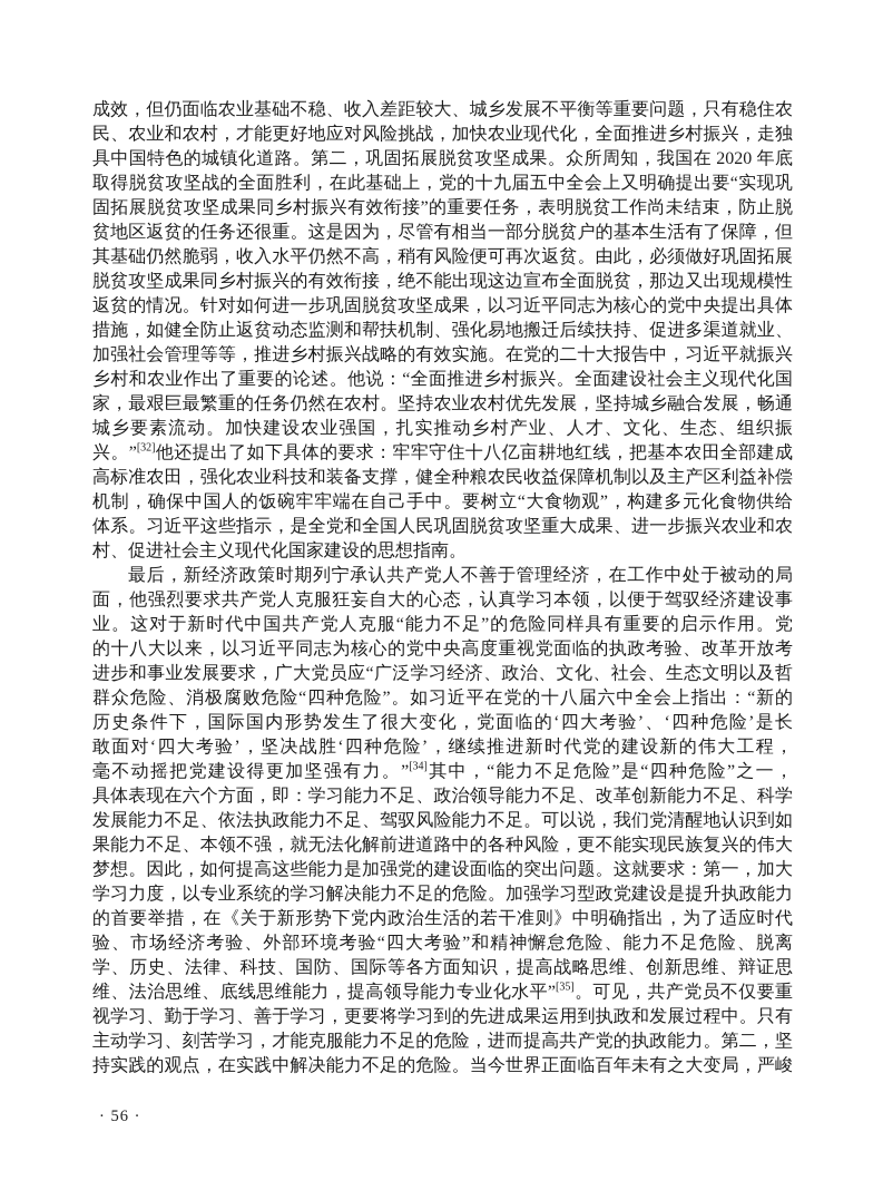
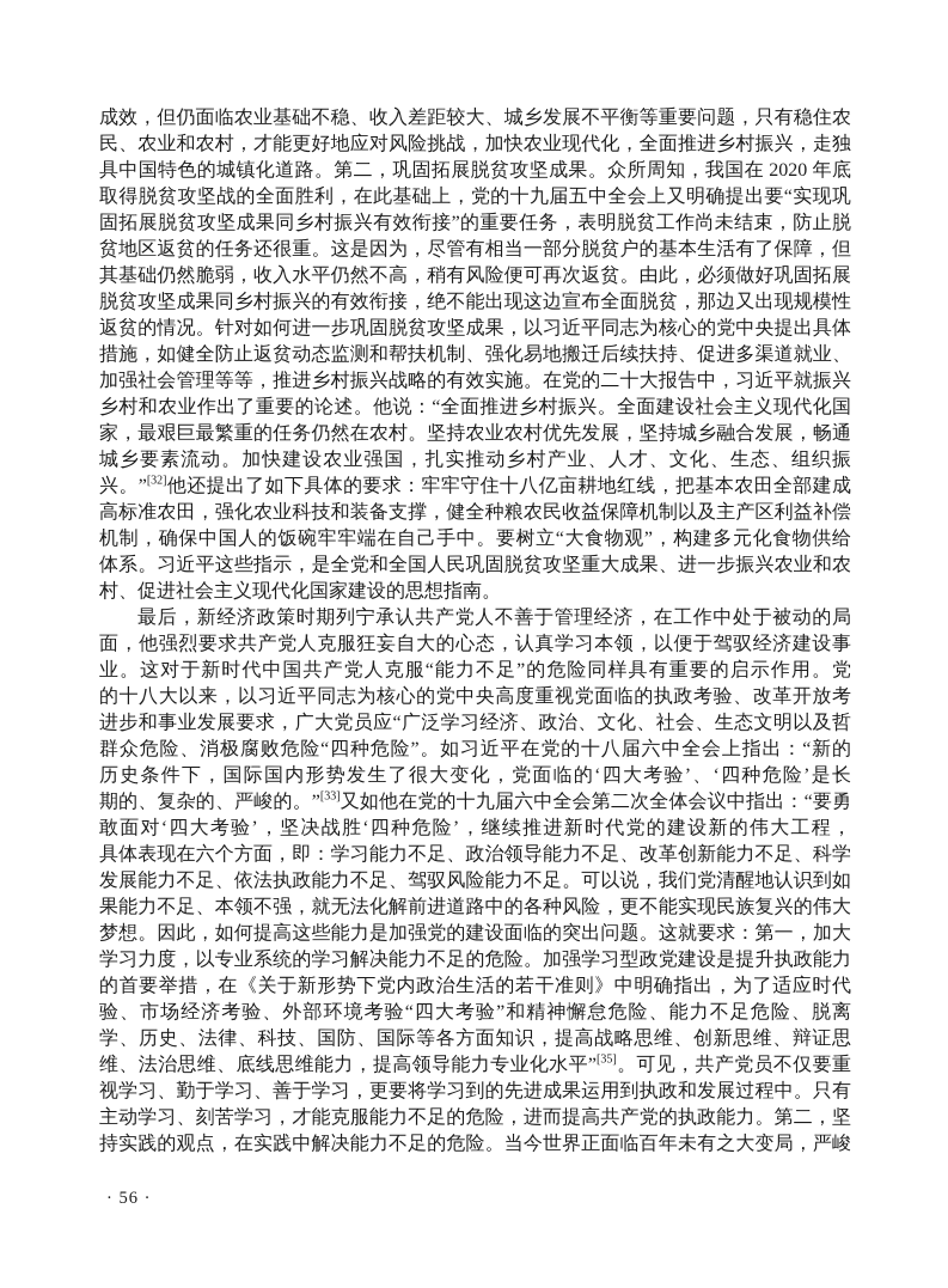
  成效，但仍面临农业基础不稳、收入差距较大、城乡发展不平衡等重要问题，只有稳住农
  民、农业和农村，才能更好地应对风险挑战，加快农业现代化，全面推进乡村振兴，走独
  具中国特色的城镇化道路。第二，巩固拓展脱贫攻坚成果。众所周知，我国在 2020 年底
  取得脱贫攻坚战的全面胜利，在此基础上，党的十九届五中全会上又明确提出要“实现巩
  固拓展脱贫攻坚成果同乡村振兴有效衔接”的重要任务，表明脱贫工作尚未结束，防止脱
  贫地区返贫的任务还很重。这是因为，尽管有相当一部分脱贫户的基本生活有了保障，但
  其基础仍然脆弱，收入水平仍然不高，稍有风险便可再次返贫。由此，必须做好巩固拓展
  脱贫攻坚成果同乡村振兴的有效衔接，绝不能出现这边宣布全面脱贫，那边又出现规模性
  返贫的情况。针对如何进一步巩固脱贫攻坚成果，以习近平同志为核心的党中央提出具体
  措施，如健全防止返贫动态监测和帮扶机制、强化易地搬迁后续扶持、促进多渠道就业、
  加强社会管理等等，推进乡村振兴战略的有效实施。在党的二十大报告中，习近平就振兴
  乡村和农业作出了重要的论述。他说：“全面推进乡村振兴。全面建设社会主义现代化国
  家，最艰巨最繁重的任务仍然在农村。坚持农业农村优先发展，坚持城乡融合发展，畅通
  城乡要素流动。加快建设农业强国，扎实推动乡村产业、人才、文化、生态、组织振
  兴。”[32]他还提出了如下具体的要求：牢牢守住十八亿亩耕地红线，把基本农田全部建成
  高标准农田，强化农业科技和装备支撑，健全种粮农民收益保障机制以及主产区利益补偿
  机制，确保中国人的饭碗牢牢端在自己手中。要树立“大食物观”，构建多元化食物供给
  体系。习近平这些指示，是全党和全国人民巩固脱贫攻坚重大成果、进一步振兴农业和农
  村、促进社会主义现代化国家建设的思想指南。
  最后，新经济政策时期列宁承认共产党人不善于管理经济，在工作中处于被动的局
  面，他强烈要求共产党人克服狂妄自大的心态，认真学习本领，以便于驾驭经济建设事
  业。这对于新时代中国共产党人克服“能力不足”的危险同样具有重要的启示作用。党
  的十八大以来，以习近平同志为核心的党中央高度重视党面临的执政考验、改革开放考
  进步和事业发展要求，广大党员应“广泛学习经济、政治、文化、社会、生态文明以及哲
  群众危险、消极腐败危险“四种危险”。如习近平在党的十八届六中全会上指出：“新的
  历史条件下，国际国内形势发生了很大变化，党面临的‘四大考验’、‘四种危险’是长
+ 期的、复杂的、严峻的。”[33]又如他在党的十九届六中全会第二次全体会议中指出：“要勇
  敢面对‘四大考验’，坚决战胜‘四种危险’，继续推进新时代党的建设新的伟大工程，
- 毫不动摇把党建设得更加坚强有力。”[34]其中，“能力不足危险”是“四种危险”之一，
  具体表现在六个方面，即：学习能力不足、政治领导能力不足、改革创新能力不足、科学
  发展能力不足、依法执政能力不足、驾驭风险能力不足。可以说，我们党清醒地认识到如
  果能力不足、本领不强，就无法化解前进道路中的各种风险，更不能实现民族复兴的伟大
  梦想。因此，如何提高这些能力是加强党的建设面临的突出问题。这就要求：第一，加大
  学习力度，以专业系统的学习解决能力不足的危险。加强学习型政党建设是提升执政能力
  的首要举措，在《关于新形势下党内政治生活的若干准则》中明确指出，为了适应时代
  验、市场经济考验、外部环境考验“四大考验”和精神懈怠危险、能力不足危险、脱离
  学、历史、法律、科技、国防、国际等各方面知识，提高战略思维、创新思维、辩证思
  维、法治思维、底线思维能力，提高领导能力专业化水平”[35]。可见，共产党员不仅要重
  视学习、勤于学习、善于学习，更要将学习到的先进成果运用到执政和发展过程中。只有
  主动学习、刻苦学习，才能克服能力不足的危险，进而提高共产党的执政能力。第二，坚
  持实践的观点，在实践中解决能力不足的危险。当今世界正面临百年未有之大变局，严峻
  · 56 ·
